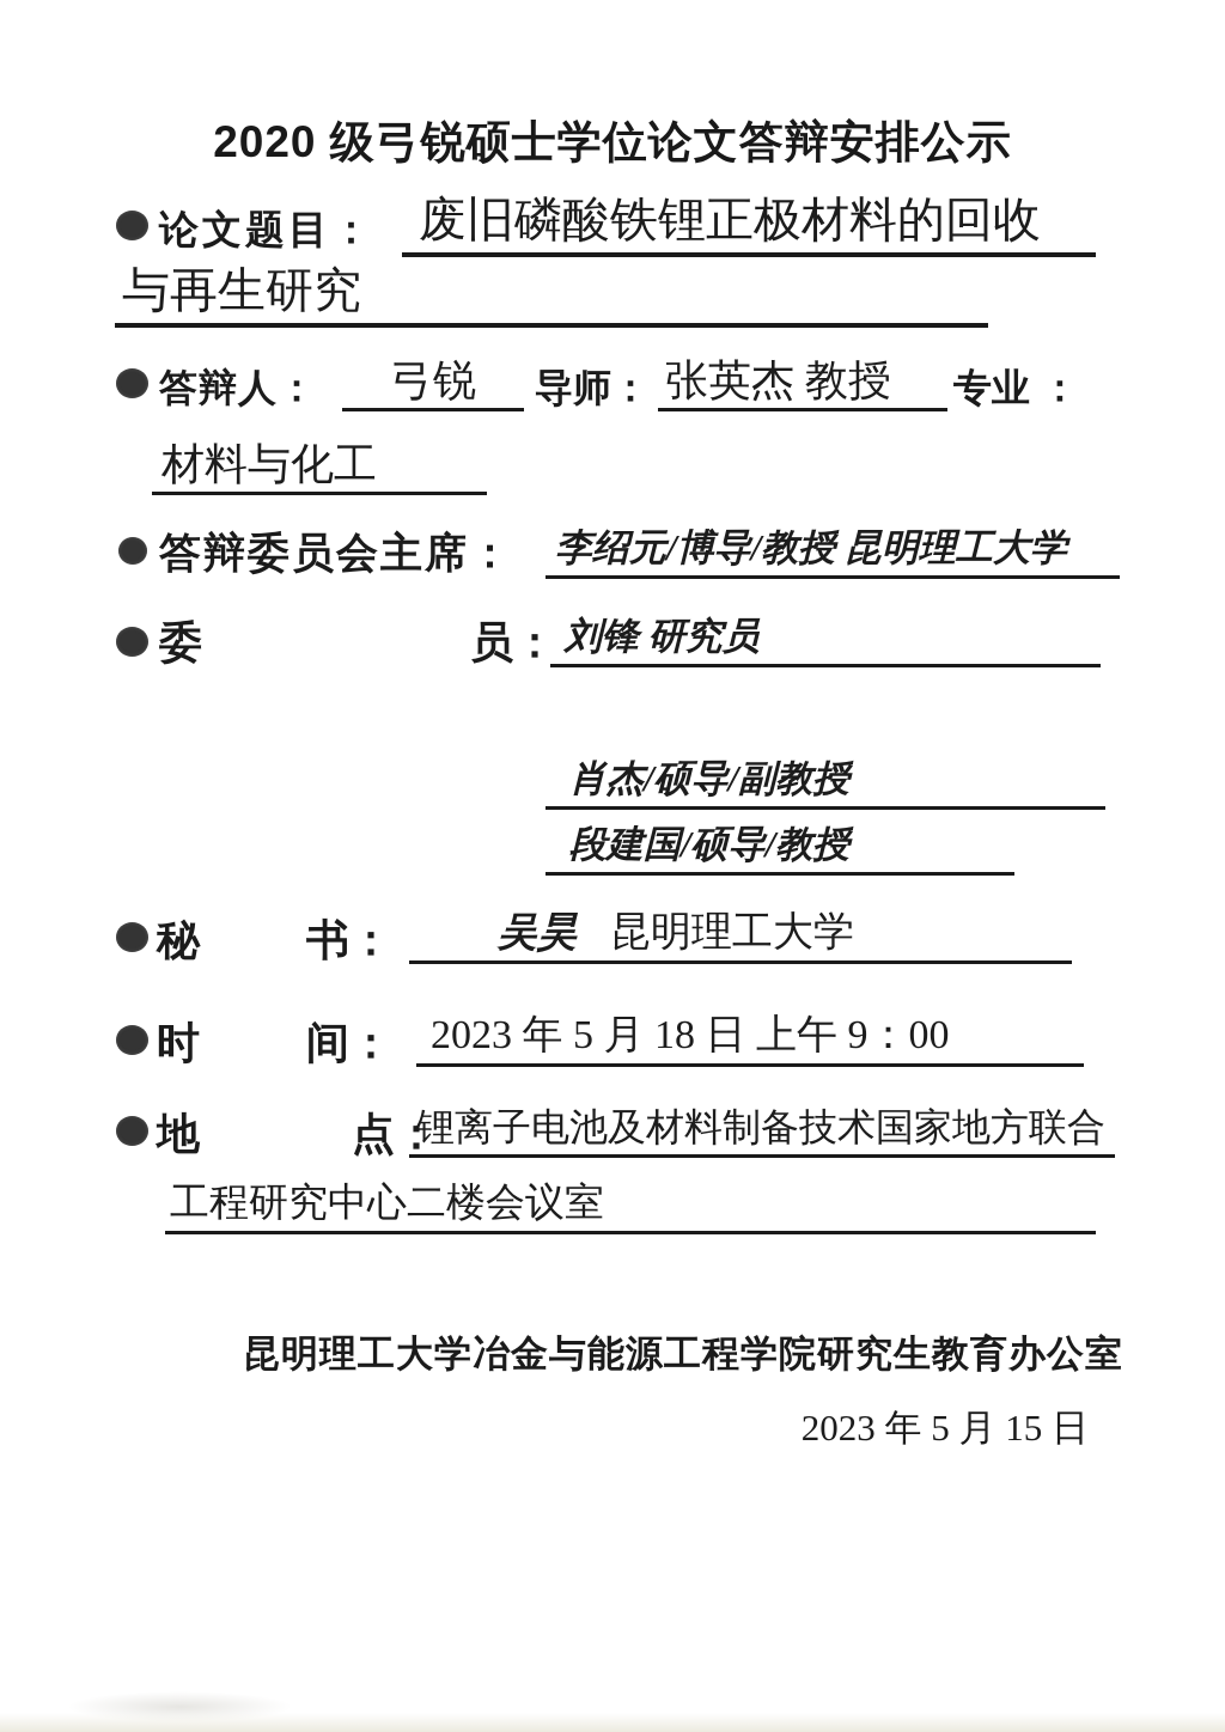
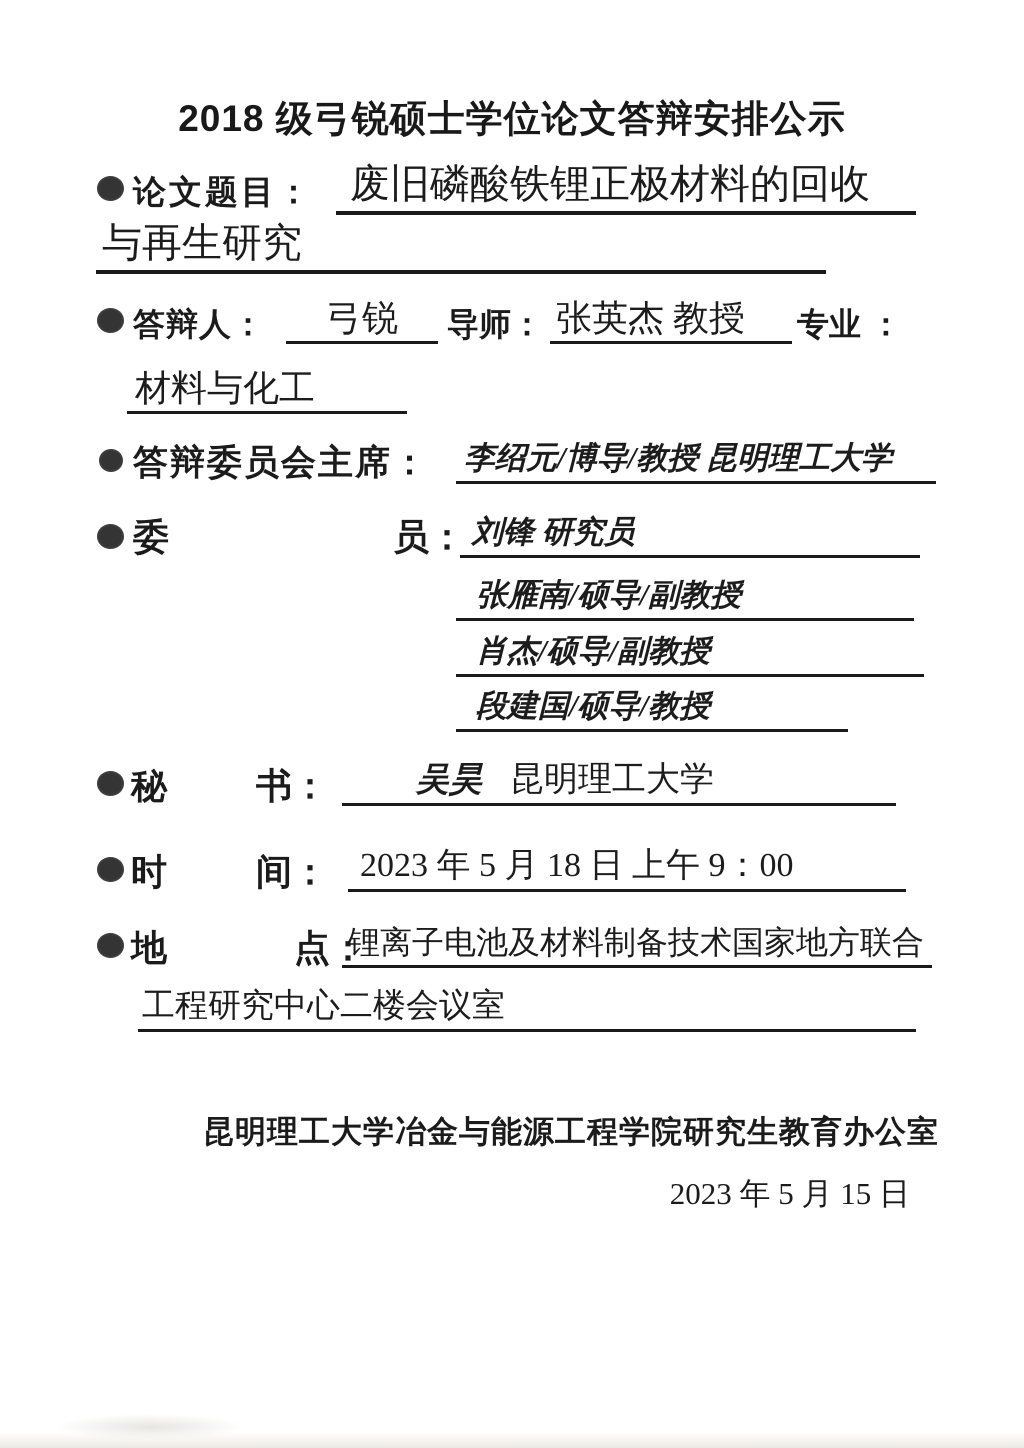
- 2020 级弓锐硕士学位论文答辩安排公示
+ 2018 级弓锐硕士学位论文答辩安排公示
  论文题目：
  废旧磷酸铁锂正极材料的回收
  与再生研究
  答辩人：
  弓锐
  导师：
  张英杰 教授
  专业 ：
  材料与化工
  答辩委员会主席：
  李绍元/博导/教授 昆明理工大学
  委
  员：
  刘锋 研究员
+ 张雁南/硕导/副教授
  肖杰/硕导/副教授
  段建国/硕导/教授
  秘
  书：
  吴昊
  昆明理工大学
  时
  间：
  2023 年 5 月 18 日 上午 9：00
  地
  点：
  锂离子电池及材料制备技术国家地方联合
  工程研究中心二楼会议室
  昆明理工大学冶金与能源工程学院研究生教育办公室
  2023 年 5 月 15 日
